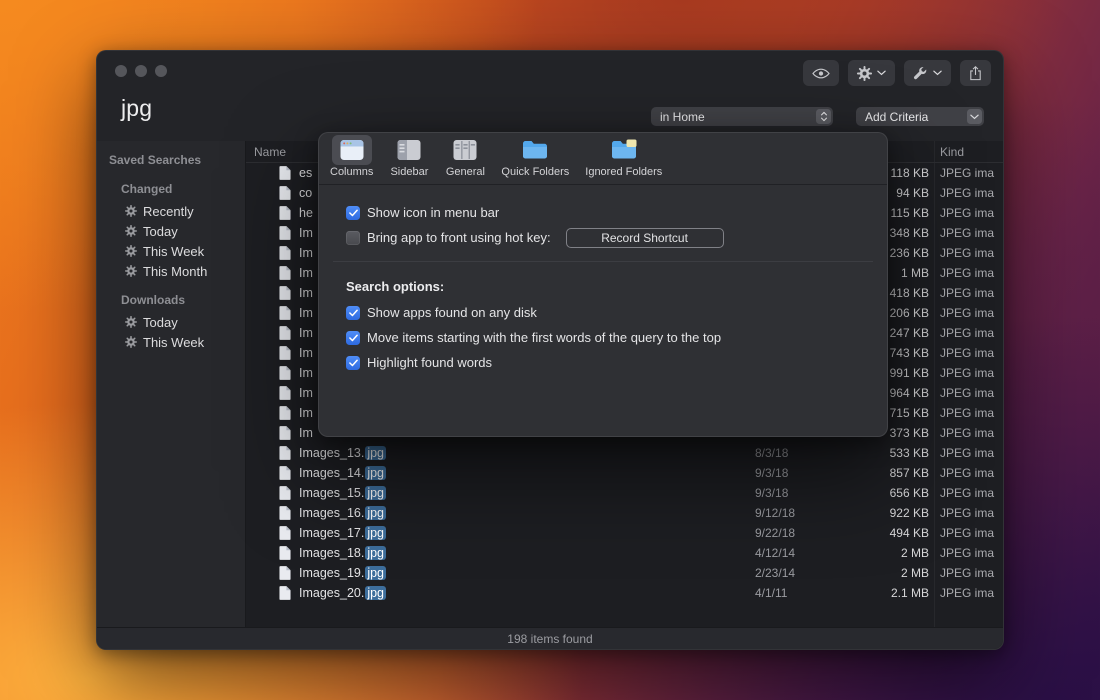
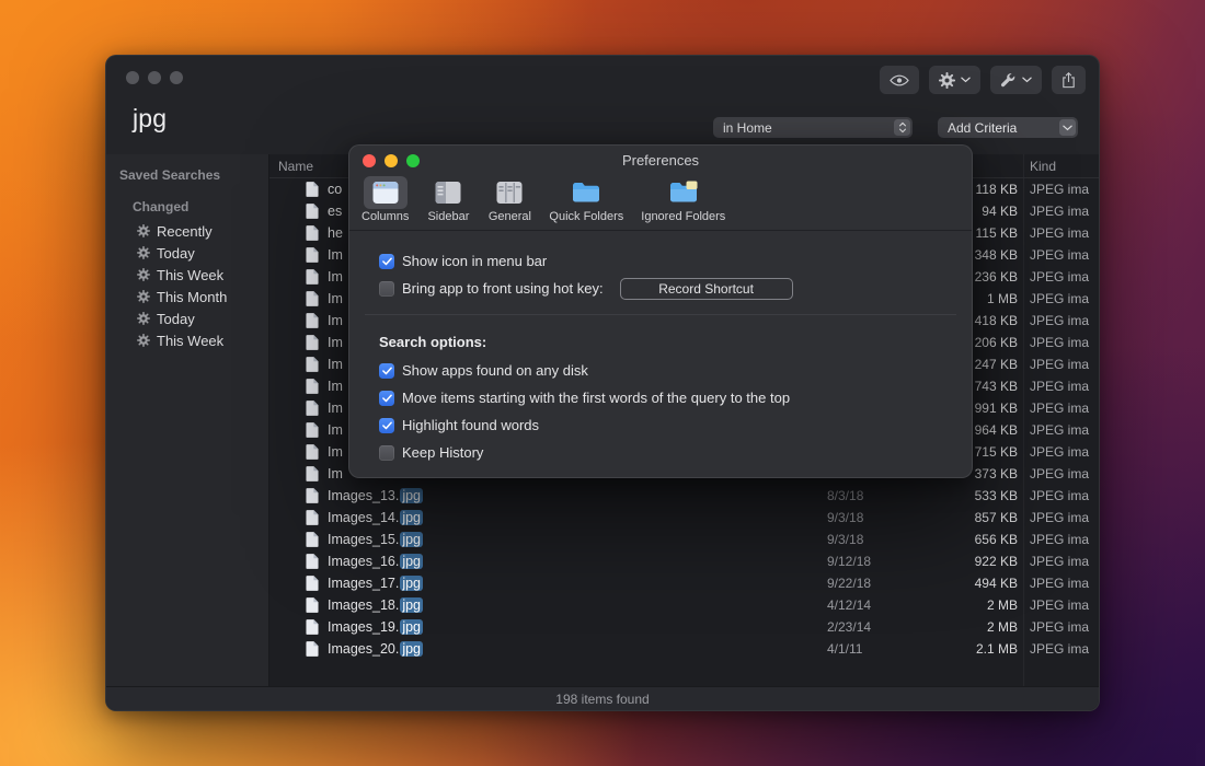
  jpg
  in Home
  Add Criteria
  Saved Searches
  Changed
  Recently
  Today
  This Week
  This Month
- Downloads
  Today
  This Week
  Name
  Kind
- es
+ co
  118 KB
  JPEG ima
- co
+ es
  94 KB
  JPEG ima
  he
  115 KB
  JPEG ima
  Im
  348 KB
  JPEG ima
  Im
  236 KB
  JPEG ima
  Im
  1 MB
  JPEG ima
  Im
  418 KB
  JPEG ima
  Im
  206 KB
  JPEG ima
  Im
  247 KB
  JPEG ima
  Im
  743 KB
  JPEG ima
  Im
  991 KB
  JPEG ima
  Im
  964 KB
  JPEG ima
  Im
  715 KB
  JPEG ima
  Im
  373 KB
  JPEG ima
  Images_13. jpg
  8/3/18
  533 KB
  JPEG ima
  Images_14. jpg
  9/3/18
  857 KB
  JPEG ima
  Images_15. jpg
  9/3/18
  656 KB
  JPEG ima
  Images_16. jpg
  9/12/18
  922 KB
  JPEG ima
  Images_17. jpg
  9/22/18
  494 KB
  JPEG ima
  Images_18. jpg
  4/12/14
  2 MB
  JPEG ima
  Images_19. jpg
  2/23/14
  2 MB
  JPEG ima
  Images_20. jpg
  4/1/11
  2.1 MB
  JPEG ima
  198 items found
+ Preferences
  Columns
  Sidebar
  General
  Quick Folders
  Ignored Folders
  Show icon in menu bar
  Bring app to front using hot key:
  Record Shortcut
  Search options:
  Show apps found on any disk
  Move items starting with the first words of the query to the top
  Highlight found words
+ Keep History
